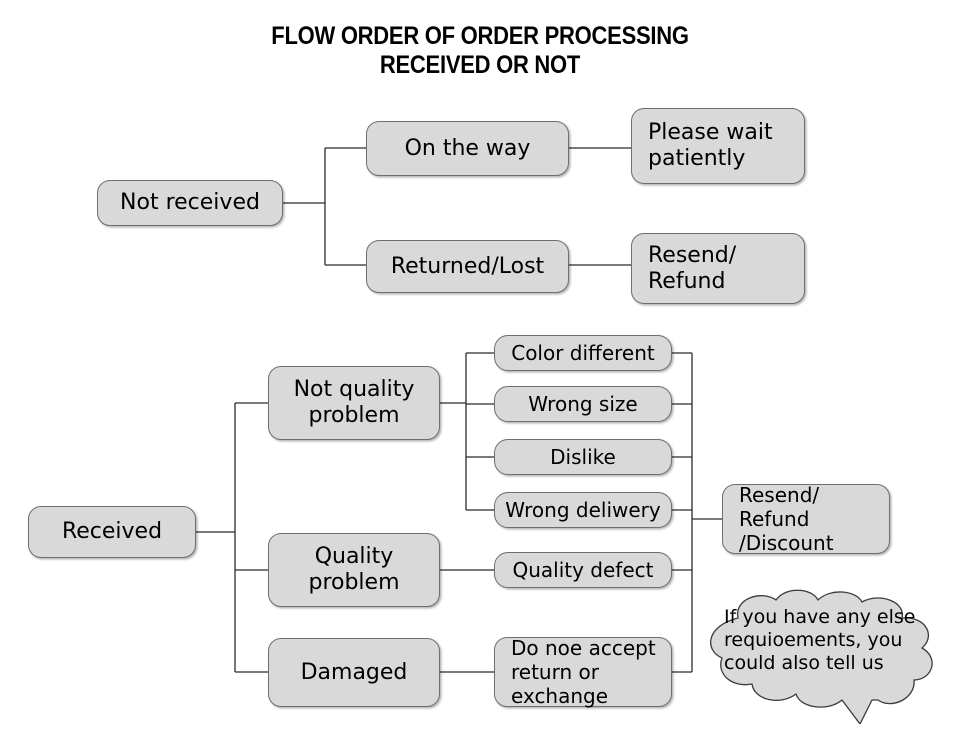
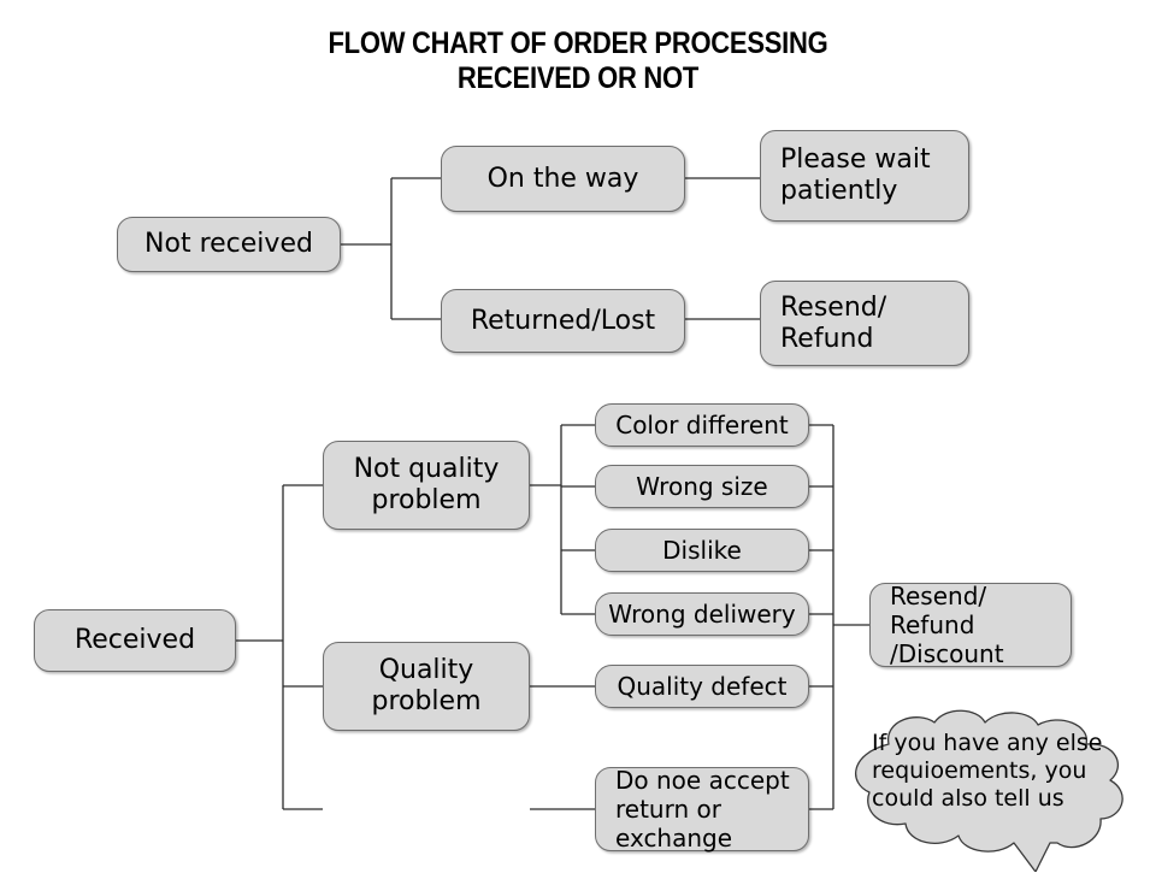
- FLOW ORDER OF ORDER PROCESSING
+ FLOW CHART OF ORDER PROCESSING
  RECEIVED OR NOT
  Not received
  On the way
  Please wait
  patiently
  Returned/Lost
  Resend/
  Refund
  Received
  Not quality
  problem
  Quality
  problem
- Damaged
  Color different
  Wrong size
  Dislike
  Wrong deliwery
  Quality defect
  Do noe accept
  return or
  exchange
  Resend/ Refund
  /Discount
  If you have any else
  requioements, you
  could also tell us
